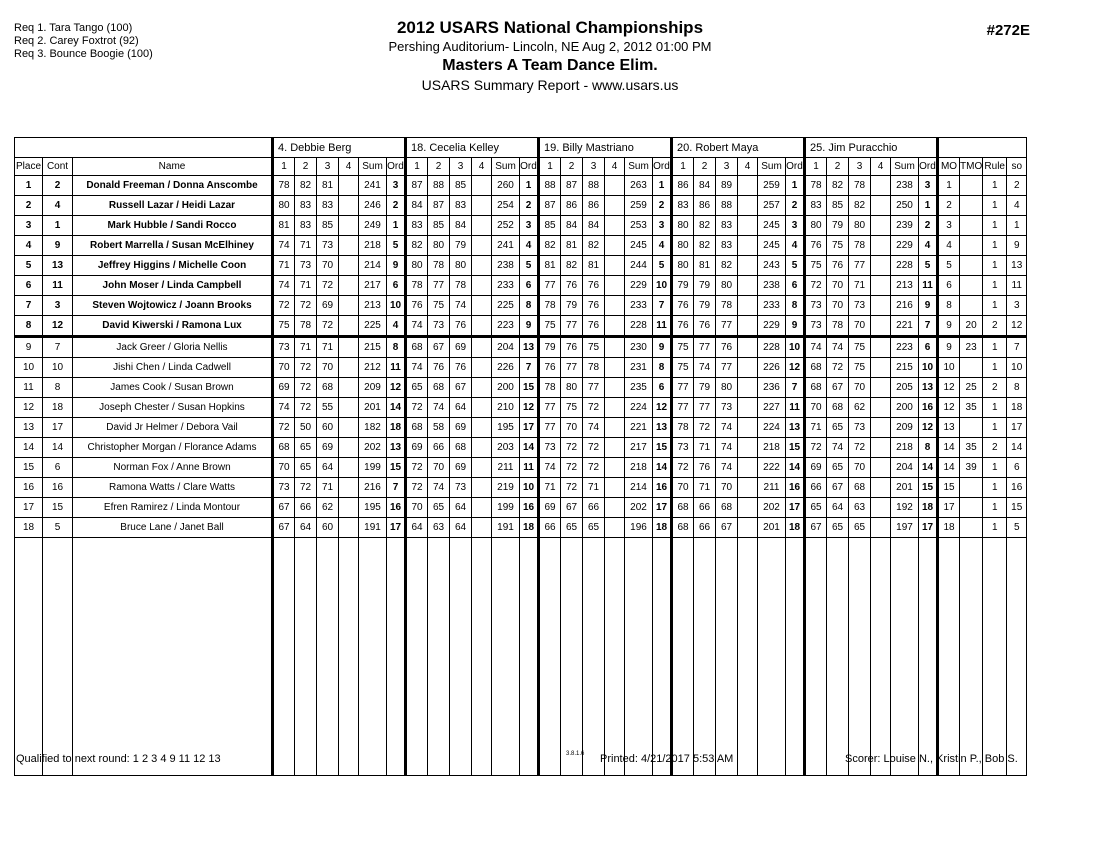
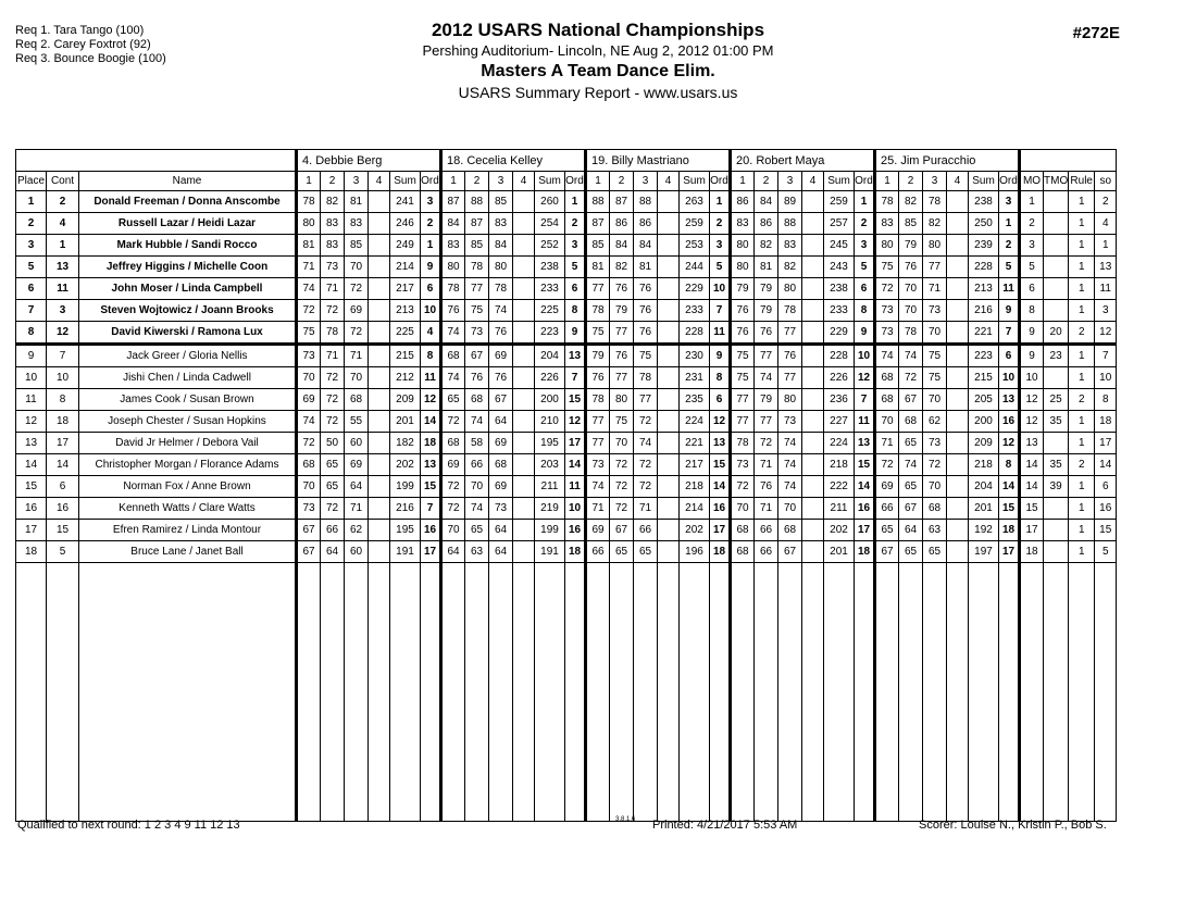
  Req 1. Tara Tango (100)
  Req 2. Carey Foxtrot (92)
  Req 3. Bounce Boogie (100)
  2012 USARS National Championships
  Pershing Auditorium- Lincoln, NE Aug 2, 2012 01:00 PM
  Masters A Team Dance Elim.
  USARS Summary Report - www.usars.us
  #272E
  	4. Debbie Berg	18. Cecelia Kelley	19. Billy Mastriano	20. Robert Maya	25. Jim Puracchio
  Place	Cont	Name	1	2	3	4	Sum	Ord	1	2	3	4	Sum	Ord	1	2	3	4	Sum	Ord	1	2	3	4	Sum	Ord	1	2	3	4	Sum	Ord	MO	TMO	Rule	so
  1	2	Donald Freeman / Donna Anscombe	78	82	81		241	3	87	88	85		260	1	88	87	88		263	1	86	84	89		259	1	78	82	78		238	3	1		1	2
  2	4	Russell Lazar / Heidi Lazar	80	83	83		246	2	84	87	83		254	2	87	86	86		259	2	83	86	88		257	2	83	85	82		250	1	2		1	4
  3	1	Mark Hubble / Sandi Rocco	81	83	85		249	1	83	85	84		252	3	85	84	84		253	3	80	82	83		245	3	80	79	80		239	2	3		1	1
- 4	9	Robert Marrella / Susan McElhiney	74	71	73		218	5	82	80	79		241	4	82	81	82		245	4	80	82	83		245	4	76	75	78		229	4	4		1	9
  5	13	Jeffrey Higgins / Michelle Coon	71	73	70		214	9	80	78	80		238	5	81	82	81		244	5	80	81	82		243	5	75	76	77		228	5	5		1	13
  6	11	John Moser / Linda Campbell	74	71	72		217	6	78	77	78		233	6	77	76	76		229	10	79	79	80		238	6	72	70	71		213	11	6		1	11
  7	3	Steven Wojtowicz / Joann Brooks	72	72	69		213	10	76	75	74		225	8	78	79	76		233	7	76	79	78		233	8	73	70	73		216	9	8		1	3
  8	12	David Kiwerski / Ramona Lux	75	78	72		225	4	74	73	76		223	9	75	77	76		228	11	76	76	77		229	9	73	78	70		221	7	9	20	2	12
  9	7	Jack Greer / Gloria Nellis	73	71	71		215	8	68	67	69		204	13	79	76	75		230	9	75	77	76		228	10	74	74	75		223	6	9	23	1	7
  10	10	Jishi Chen / Linda Cadwell	70	72	70		212	11	74	76	76		226	7	76	77	78		231	8	75	74	77		226	12	68	72	75		215	10	10		1	10
  11	8	James Cook / Susan Brown	69	72	68		209	12	65	68	67		200	15	78	80	77		235	6	77	79	80		236	7	68	67	70		205	13	12	25	2	8
  12	18	Joseph Chester / Susan Hopkins	74	72	55		201	14	72	74	64		210	12	77	75	72		224	12	77	77	73		227	11	70	68	62		200	16	12	35	1	18
  13	17	David Jr Helmer / Debora Vail	72	50	60		182	18	68	58	69		195	17	77	70	74		221	13	78	72	74		224	13	71	65	73		209	12	13		1	17
  14	14	Christopher Morgan / Florance Adams	68	65	69		202	13	69	66	68		203	14	73	72	72		217	15	73	71	74		218	15	72	74	72		218	8	14	35	2	14
  15	6	Norman Fox / Anne Brown	70	65	64		199	15	72	70	69		211	11	74	72	72		218	14	72	76	74		222	14	69	65	70		204	14	14	39	1	6
- 16	16	Ramona Watts / Clare Watts	73	72	71		216	7	72	74	73		219	10	71	72	71		214	16	70	71	70		211	16	66	67	68		201	15	15		1	16
+ 16	16	Kenneth Watts / Clare Watts	73	72	71		216	7	72	74	73		219	10	71	72	71		214	16	70	71	70		211	16	66	67	68		201	15	15		1	16
  17	15	Efren Ramirez / Linda Montour	67	66	62		195	16	70	65	64		199	16	69	67	66		202	17	68	66	68		202	17	65	64	63		192	18	17		1	15
  18	5	Bruce Lane / Janet Ball	67	64	60		191	17	64	63	64		191	18	66	65	65		196	18	68	66	67		201	18	67	65	65		197	17	18		1	5
  Qualified to next round: 1 2 3 4 9 11 12 13
  Printed: 4/21/2017 5:53 AM
  Scorer: Louise N., Kristin P., Bob S.
